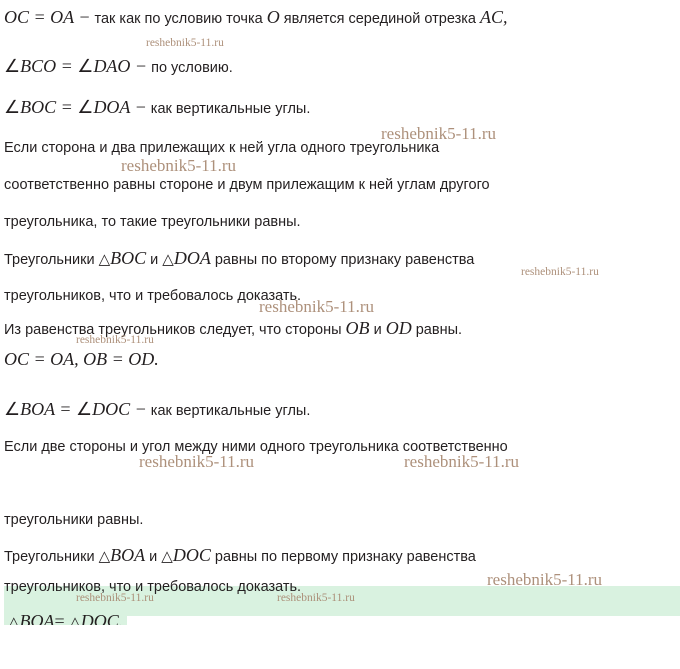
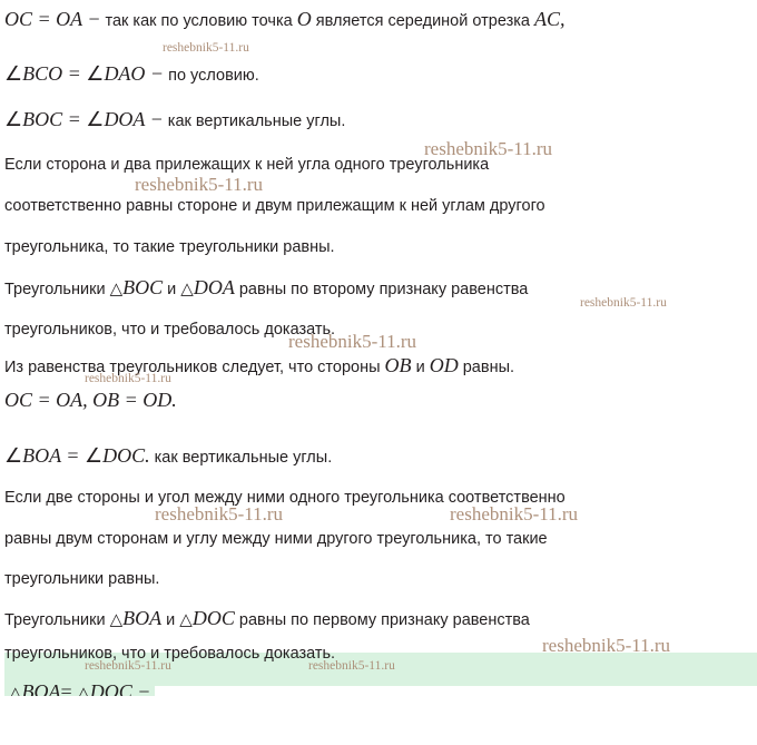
  OC = OA − так как по условию точка O является серединой отрезка AC,
  ∠BCO = ∠DAO − по условию.
  ∠BOC = ∠DOA − как вертикальные углы.
  Если сторона и два прилежащих к ней угла одного треугольника
  соответственно равны стороне и двум прилежащим к ней углам другого
  треугольника, то такие треугольники равны.
  Треугольники △BOC и △DOA равны по второму признаку равенства
  треугольников, что и требовалось доказать.
  Из равенства треугольников следует, что стороны OB и OD равны.
  OC = OA, OB = OD.
- ∠BOA = ∠DOC − как вертикальные углы.
+ ∠BOA = ∠DOC. как вертикальные углы.
  Если две стороны и угол между ними одного треугольника соответственно
+ равны двум сторонам и углу между ними другого треугольника, то такие
  треугольники равны.
  Треугольники △BOA и △DOC равны по первому признаку равенства
  треугольников, что и требовалось доказать.
- △BOA= △DOC.
+ △BOA= △DOC −
  reshebnik5-11.ru
  reshebnik5-11.ru
  reshebnik5-11.ru
  reshebnik5-11.ru
  reshebnik5-11.ru
  reshebnik5-11.ru
  reshebnik5-11.ru
  reshebnik5-11.ru
  reshebnik5-11.ru
  reshebnik5-11.ru
  reshebnik5-11.ru
